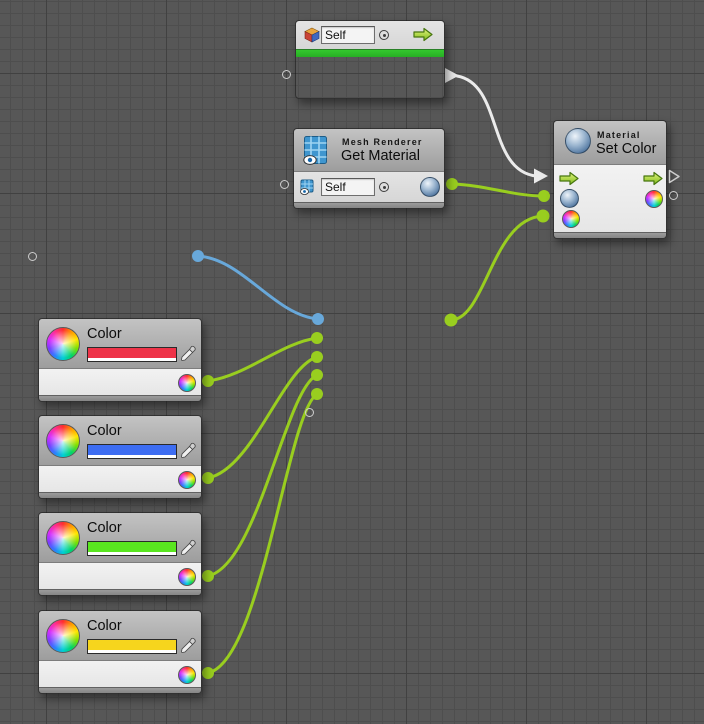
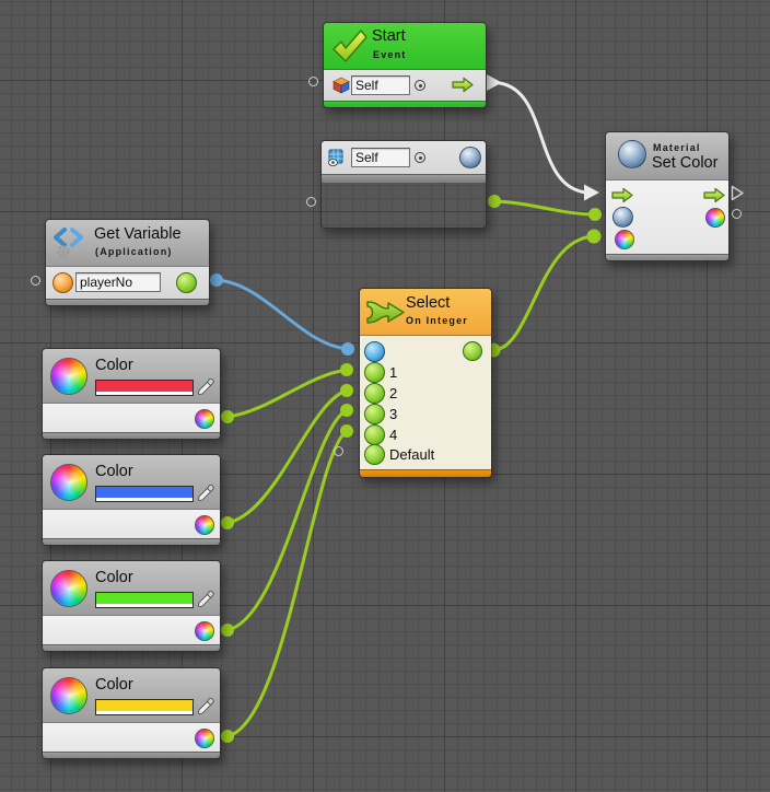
+ Start
+ Event
  Self
- Mesh Renderer
- Get Material
  Self
+ Get Variable
+ (Application)
+ playerNo
+ Select
+ On Integer
+ 1
+ 2
+ 3
+ 4
+ Default
  Material
  Set Color
  Color
  Color
  Color
  Color
